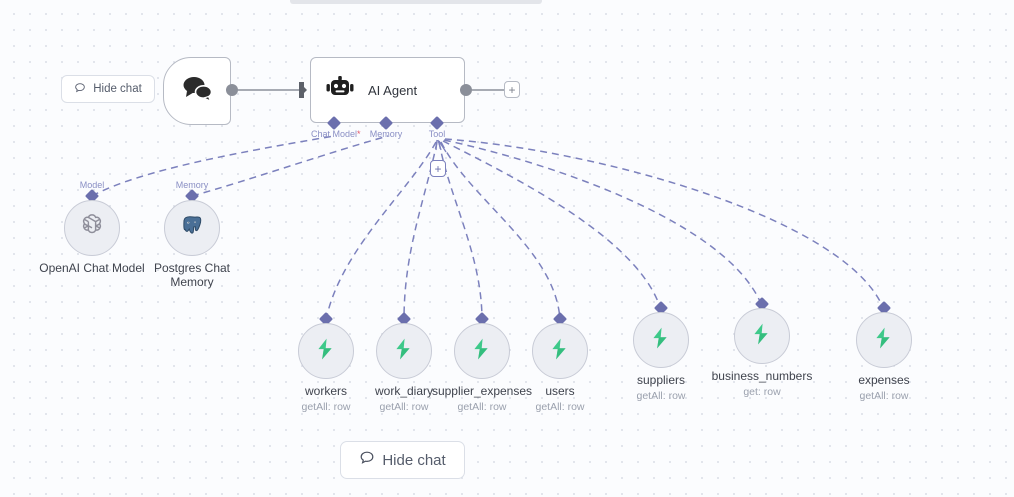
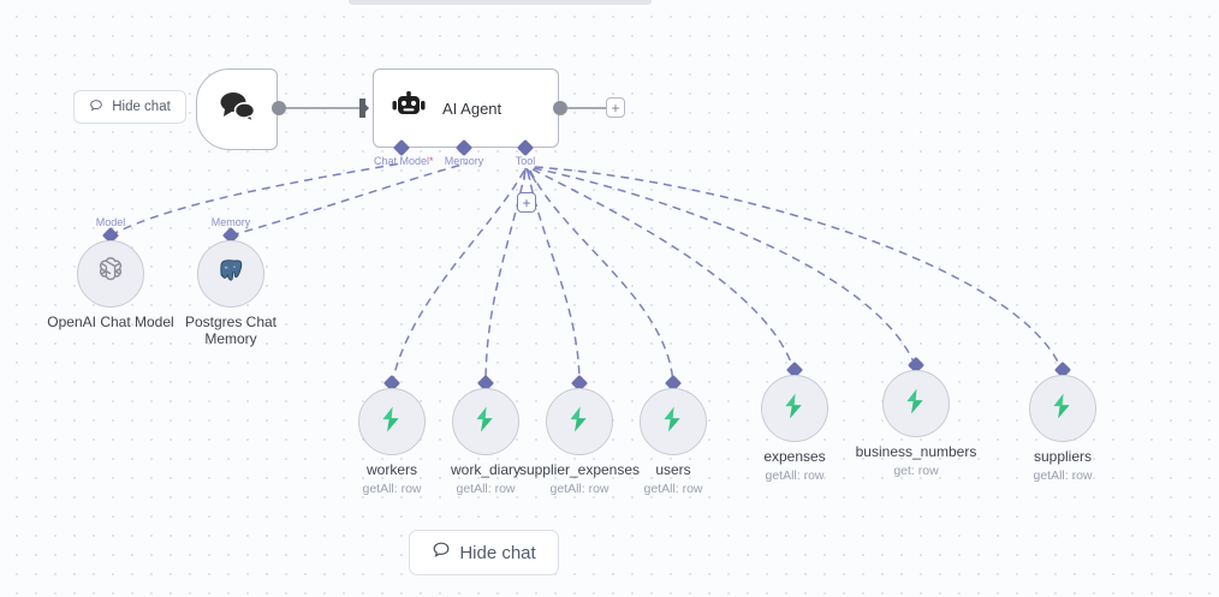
  Hide chat
  AI Agent
  +
  Chat Model*
  Memory
  Tool
  +
  Model
  OpenAI Chat Model
  Memory
  Postgres Chat Memory
  workers
  getAll: row
  work_diary
  getAll: row
  supplier_expenses
  getAll: row
  users
  getAll: row
- suppliers
+ expenses
  getAll: row
  business_numbers
  get: row
- expenses
+ suppliers
  getAll: row
  Hide chat
